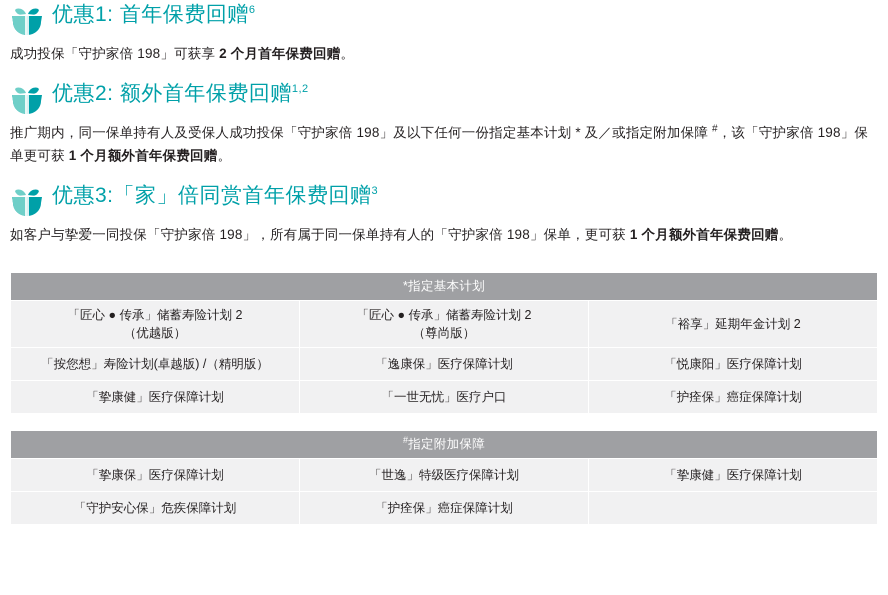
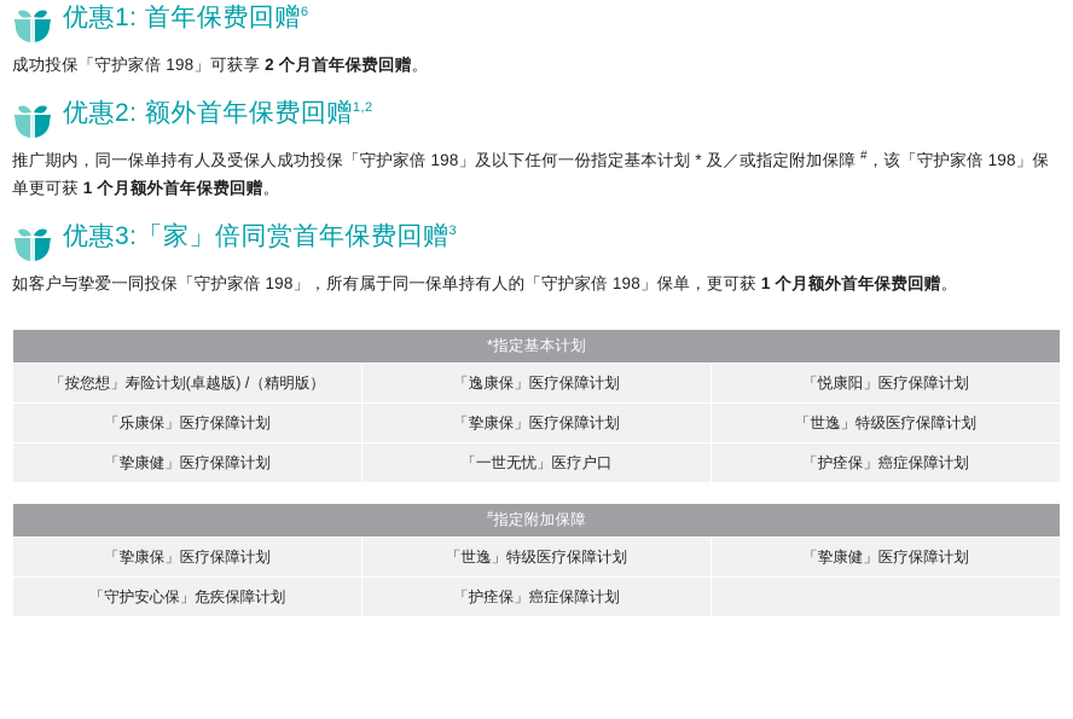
  优惠1: 首年保费回赠6
  成功投保「守护家倍 198」可获享 2 个月首年保费回赠。
  优惠2: 额外首年保费回赠1,2
  推广期内，同一保单持有人及受保人成功投保「守护家倍 198」及以下任何一份指定基本计划 * 及／或指定附加保障 #，该「守护家倍 198」保单更可获 1 个月额外首年保费回赠。
  优惠3:「家」倍同赏首年保费回赠3
  如客户与挚爱一同投保「守护家倍 198」，所有属于同一保单持有人的「守护家倍 198」保单，更可获 1 个月额外首年保费回赠。
  *指定基本计划
- 「匠心 ● 传承」储蓄寿险计划 2（优越版）	「匠心 ● 传承」储蓄寿险计划 2（尊尚版）	「裕享」延期年金计划 2
  「按您想」寿险计划(卓越版) /（精明版）	「逸康保」医疗保障计划	「悦康阳」医疗保障计划
+ 「乐康保」医疗保障计划	「挚康保」医疗保障计划	「世逸」特级医疗保障计划
  「挚康健」医疗保障计划	「一世无忧」医疗户口	「护痊保」癌症保障计划
  #指定附加保障
  「挚康保」医疗保障计划	「世逸」特级医疗保障计划	「挚康健」医疗保障计划
  「守护安心保」危疾保障计划	「护痊保」癌症保障计划
